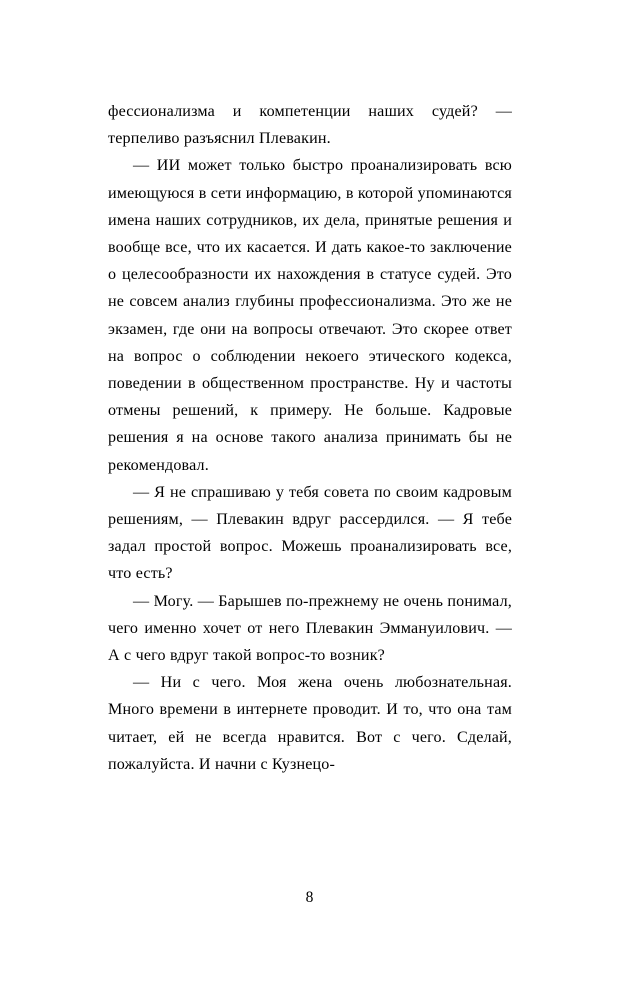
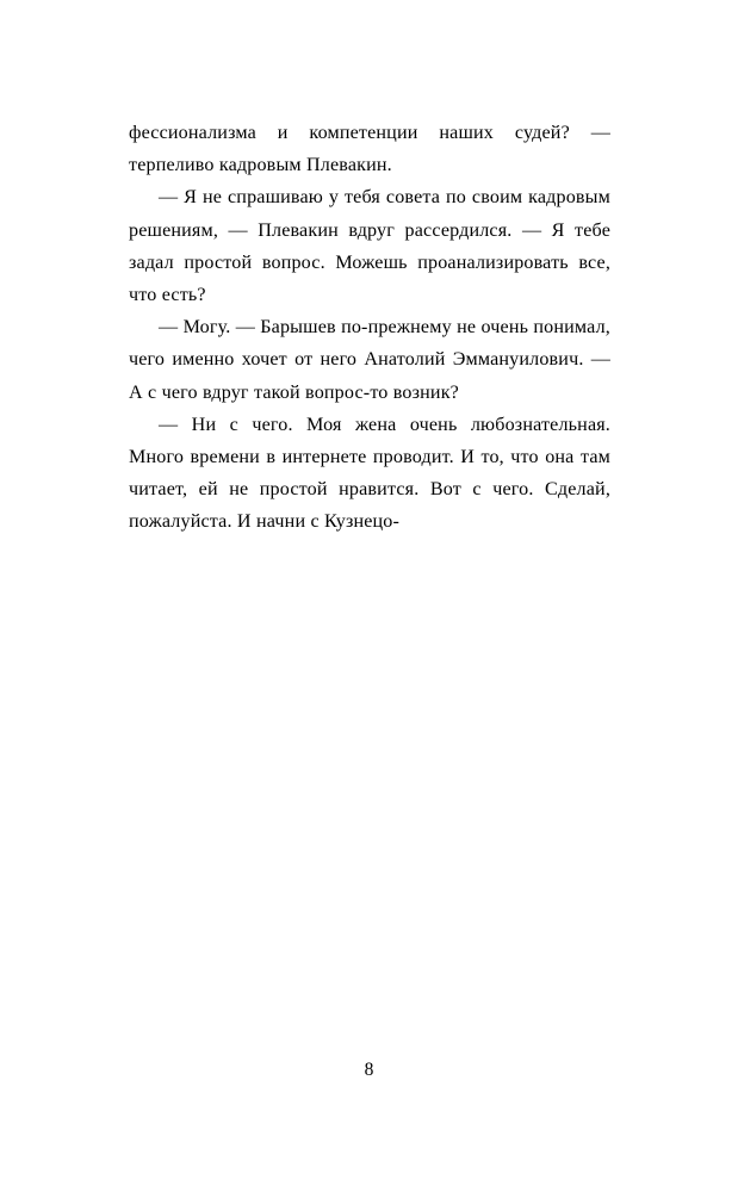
- фессионализма и компетенции наших судей? — терпеливо разъяснил Плевакин.
+ фессионализма и компетенции наших судей? — терпеливо кадровым Плевакин.
- — ИИ может только быстро проанализировать всю имеющуюся в сети информацию, в которой упоминаются имена наших сотрудников, их дела, принятые решения и вообще все, что их касается. И дать какое-то заключение о целесообразности их нахождения в статусе судей. Это не совсем анализ глубины профессионализма. Это же не экзамен, где они на вопросы отвечают. Это скорее ответ на вопрос о соблюдении некоего этического кодекса, поведении в общественном пространстве. Ну и частоты отмены решений, к примеру. Не больше. Кадровые решения я на основе такого анализа принимать бы не рекомендовал.
  — Я не спрашиваю у тебя совета по своим кадровым решениям, — Плевакин вдруг рассердился. — Я тебе задал простой вопрос. Можешь проанализировать все, что есть?
- — Могу. — Барышев по-прежнему не очень понимал, чего именно хочет от него Плевакин Эммануилович. — А с чего вдруг такой вопрос-то возник?
+ — Могу. — Барышев по-прежнему не очень понимал, чего именно хочет от него Анатолий Эммануилович. — А с чего вдруг такой вопрос-то возник?
- — Ни с чего. Моя жена очень любознательная. Много времени в интернете проводит. И то, что она там читает, ей не всегда нравится. Вот с чего. Сделай, пожалуйста. И начни с Кузнецо-
+ — Ни с чего. Моя жена очень любознательная. Много времени в интернете проводит. И то, что она там читает, ей не простой нравится. Вот с чего. Сделай, пожалуйста. И начни с Кузнецо-
  8
